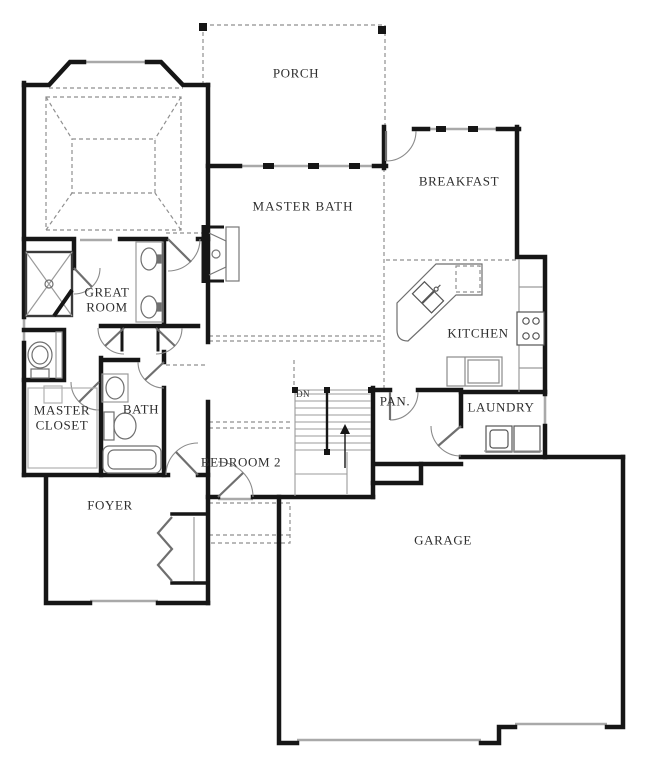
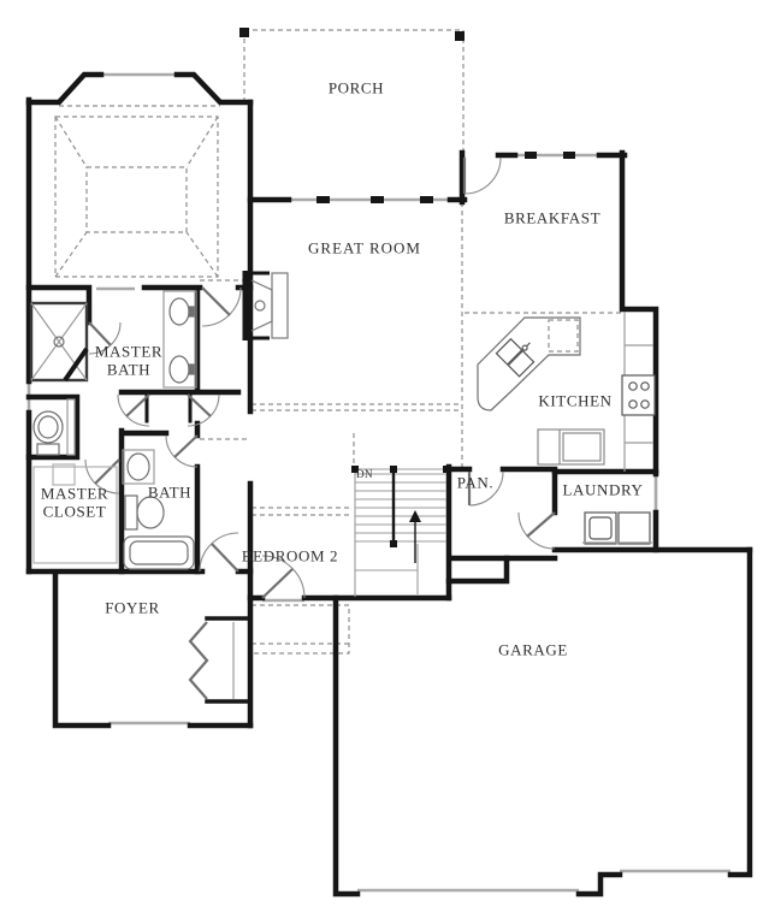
  PORCH
- MASTER BATH
+ GREAT ROOM
  BREAKFAST
- GREAT ROOM
+ MASTER BATH
  KITCHEN
  MASTER CLOSET
  BATH
  BEDROOM 2
  PAN.
  LAUNDRY
  FOYER
  GARAGE
  DN
